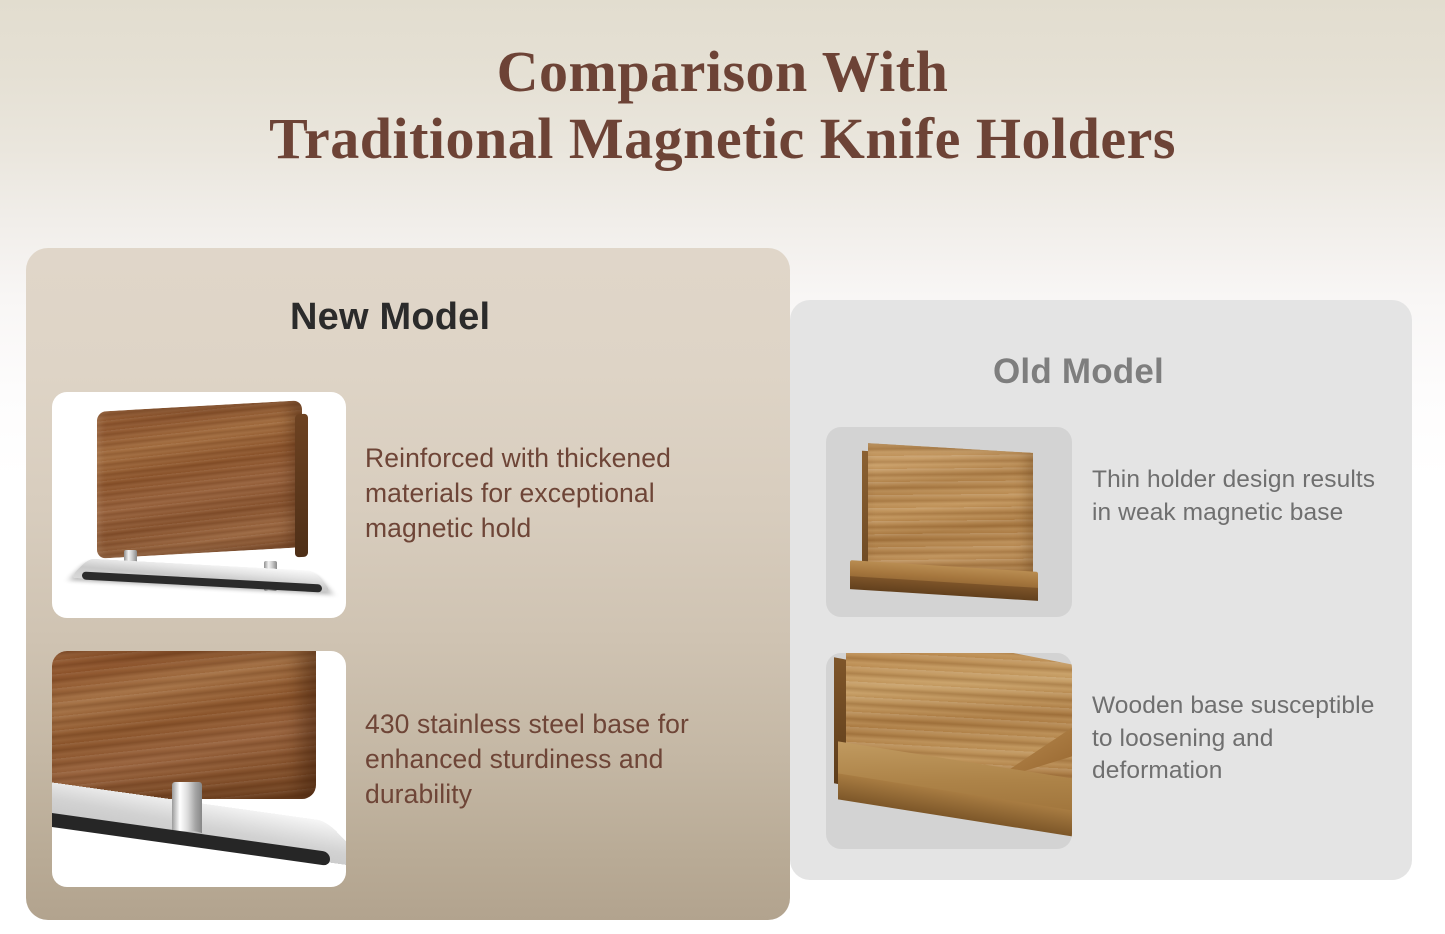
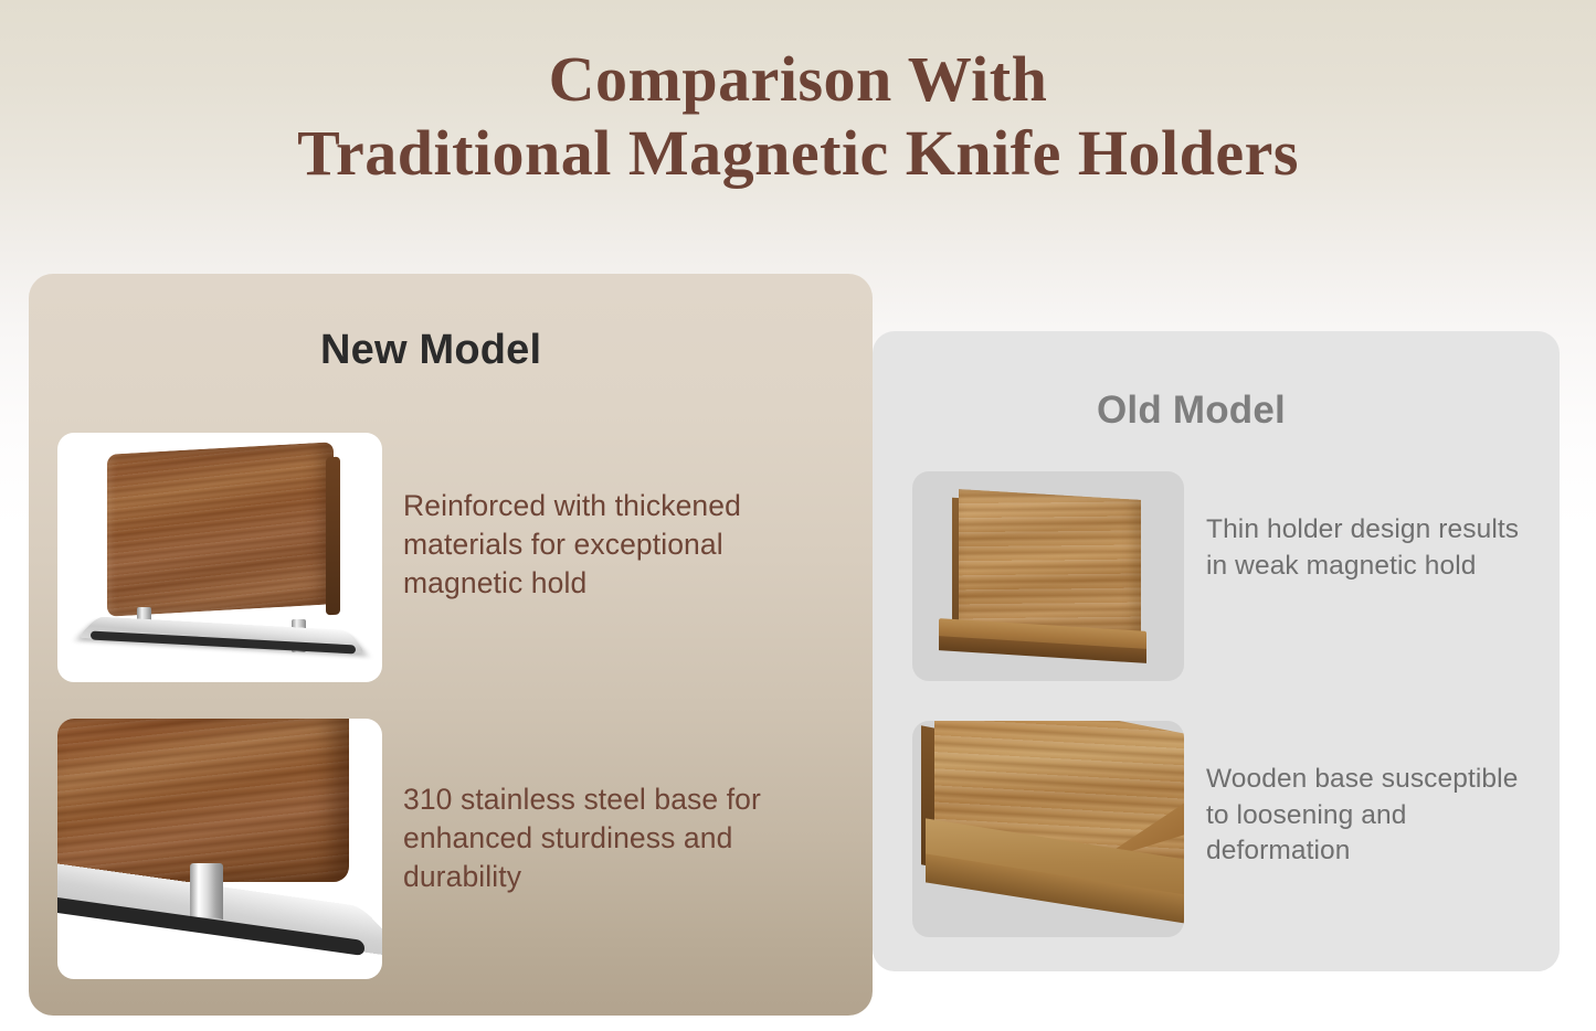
  Comparison With
  Traditional Magnetic Knife Holders
  New Model
  Reinforced with thickened materials for exceptional magnetic hold
- 430 stainless steel base for enhanced sturdiness and durability
+ 310 stainless steel base for enhanced sturdiness and durability
  Old Model
- Thin holder design results in weak magnetic base
+ Thin holder design results in weak magnetic hold
  Wooden base susceptible to loosening and deformation
